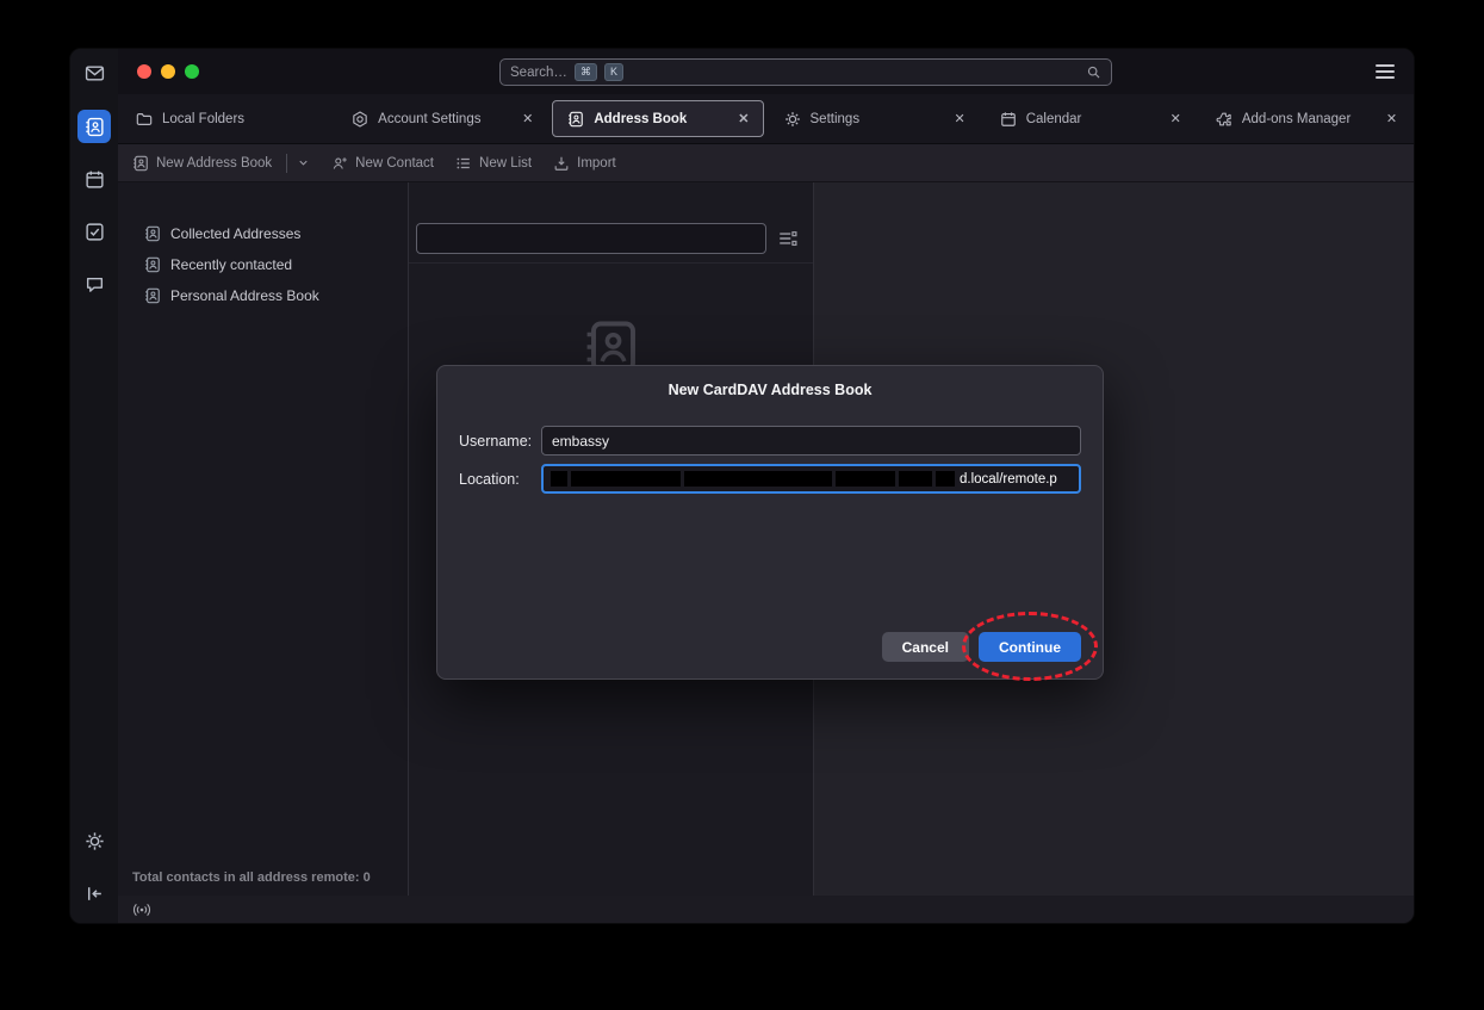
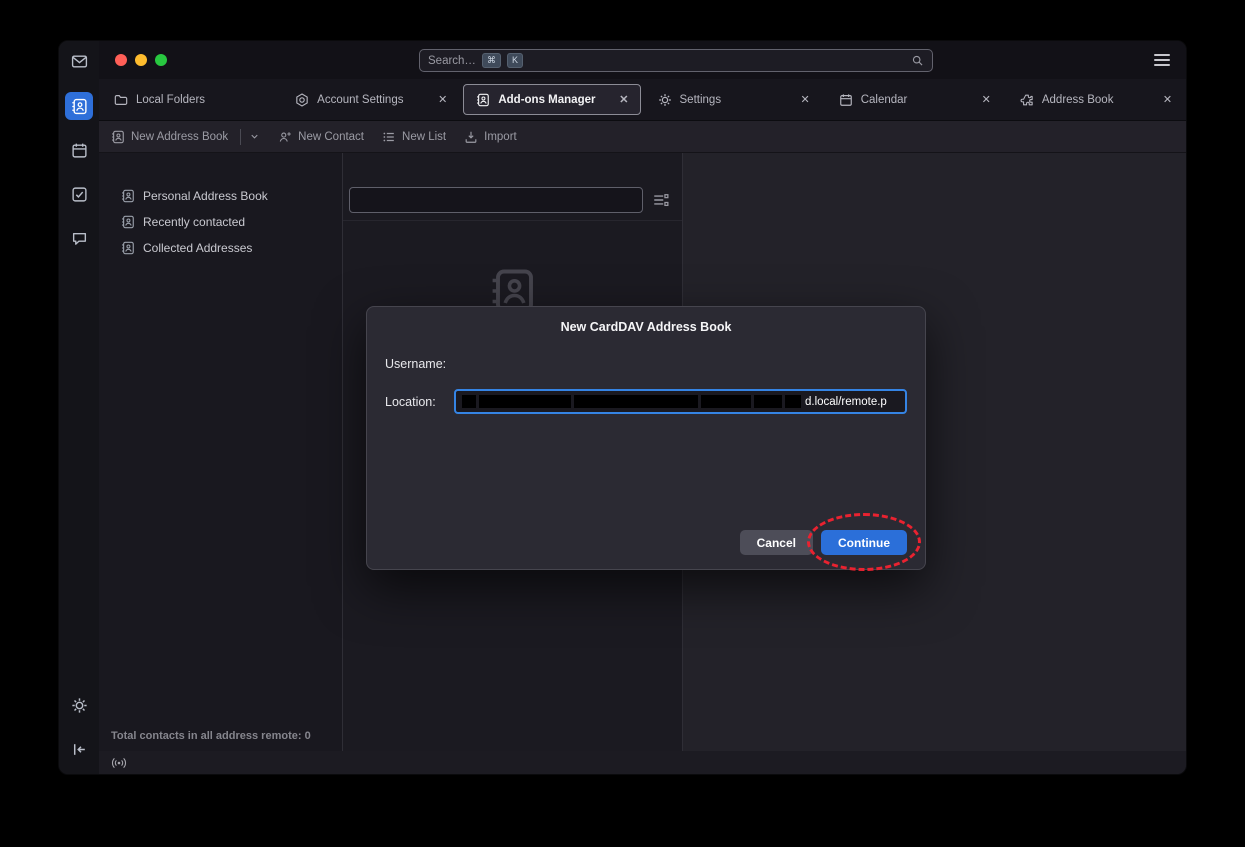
  Search…
  ⌘
  K
  Local Folders
  Account Settings
  ✕
- Address Book
+ Add-ons Manager
  ✕
  Settings
  ✕
  Calendar
  ✕
- Add-ons Manager
+ Address Book
  ✕
  New Address Book
  New Contact
  New List
  Import
- Collected Addresses
+ Personal Address Book
  Recently contacted
- Personal Address Book
+ Collected Addresses
  Total contacts in all address remote: 0
  New CardDAV Address Book
  Username:
- embassy
  Location:
  d.local/remote.p
  Cancel
  Continue
